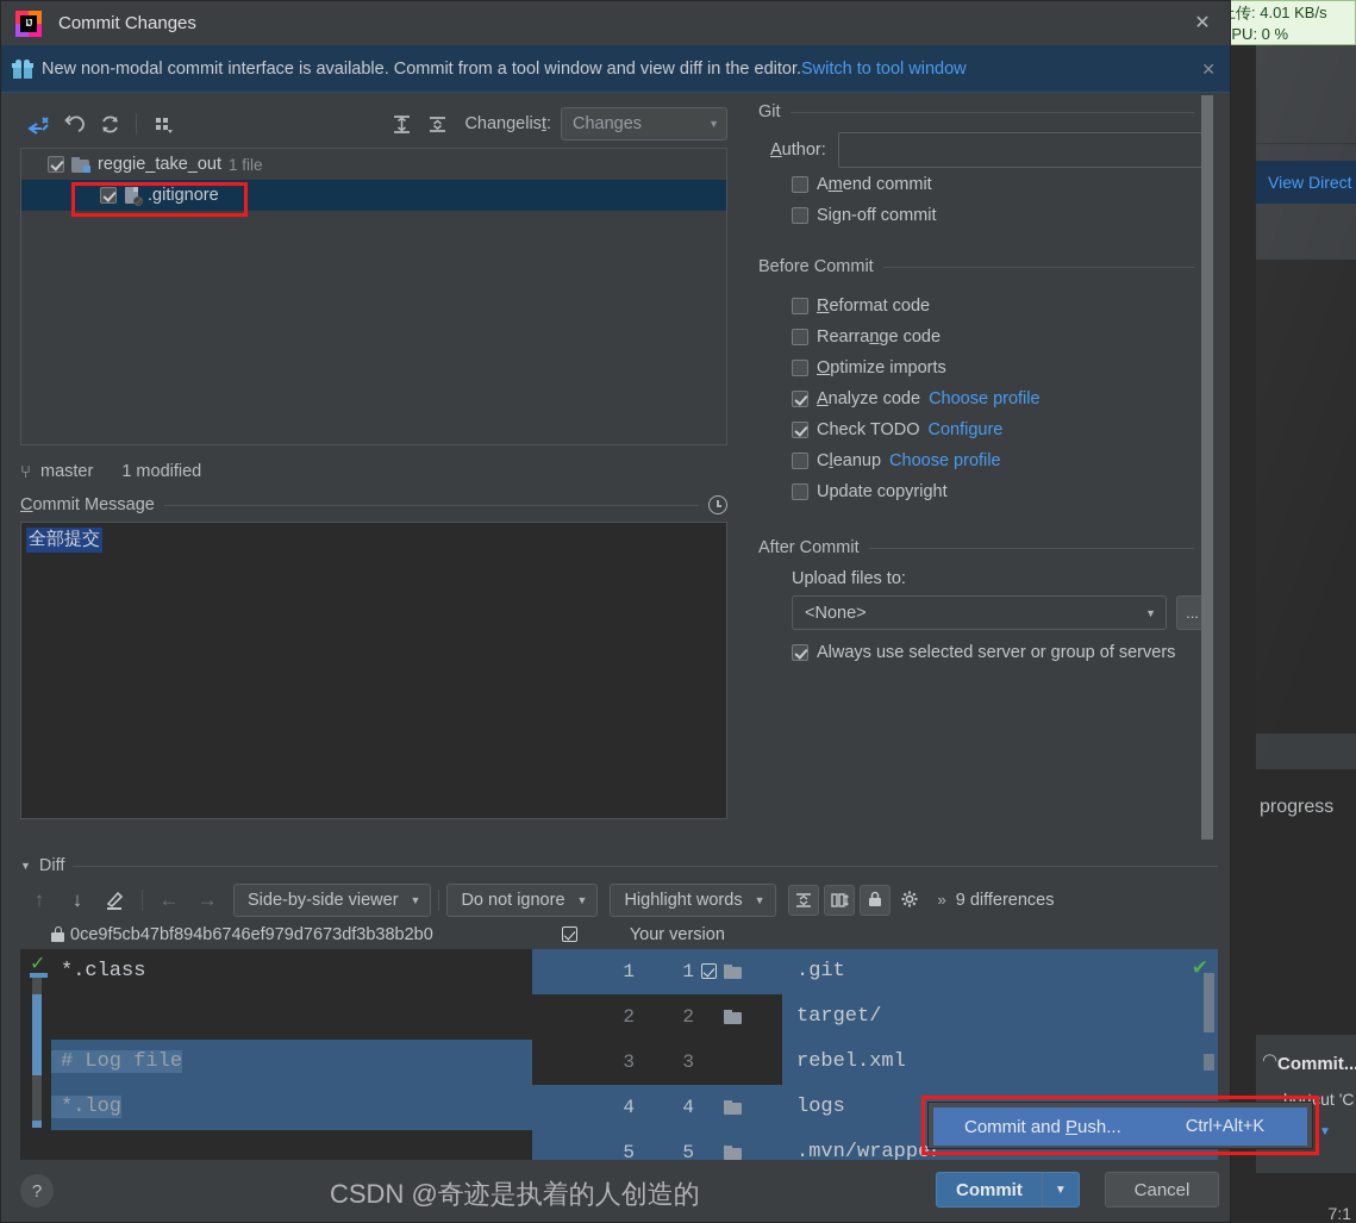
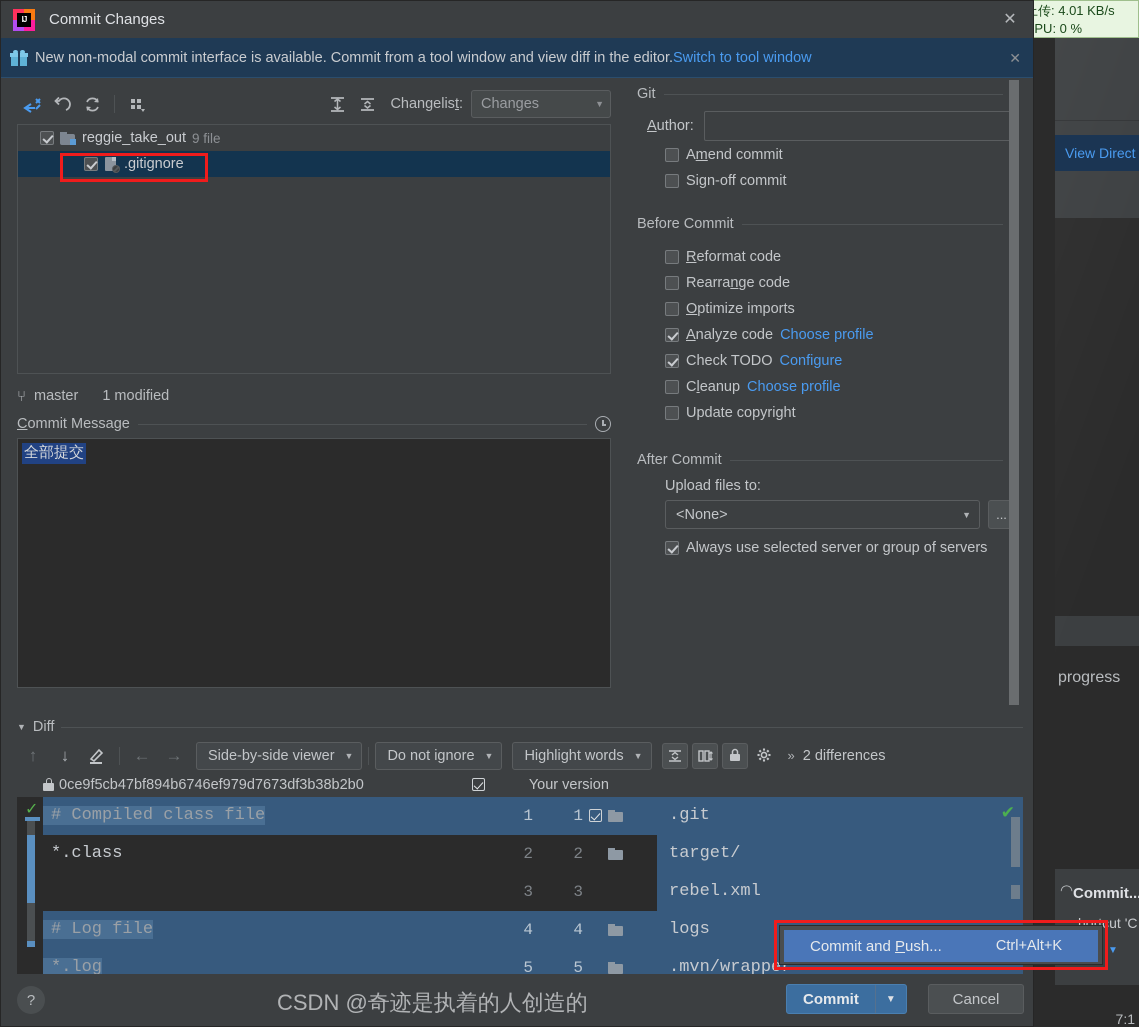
  View Direct
  progress
  Commit..
  ◠
  hortcut 'C
  ▼
  7:1
  传: 4.01 KB/s
  PU: 0 %
  IJ
  Commit Changes
  ✕
  New non-modal commit interface is available. Commit from a tool window and view diff in the editor.
  Switch to tool window
  ✕
  Changelist:
  Changes
  ▼
  reggie_take_out
- 1 file
+ 9 file
  .gitignore
  ⑂
  master
  1 modified
  Commit Message
  全部提交
  Git
  Author:
  Amend commit
  Sign-off commit
  Before Commit
  Reformat code
  Rearrange code
  Optimize imports
  Analyze code
  Choose profile
  Check TODO
  Configure
  Cleanup
  Choose profile
  Update copyright
  After Commit
  Upload files to:
  <None>
  ▼
  ...
  Always use selected server or group of servers
  ▼
  Diff
  ↑
  ↓
  ←
  →
  Side-by-side viewer
  ▼
  Do not ignore
  ▼
  Highlight words
  ▼
  »
- 9 differences
+ 2 differences
  0ce9f5cb47bf894b6746ef979d7673df3b38b2b0
  Your version
  ✓
+ # Compiled class file
  *.class
  # Log file
  *.log
  1
  2
  3
  4
  5
  1
  2
  3
  4
  5
  .git
  target/
  rebel.xml
  logs
  .mvn/wrapper
  ✔
  ?
  Commit
  ▼
  Cancel
  Commit and Push...
  Ctrl+Alt+K
  CSDN @奇迹是执着的人创造的
